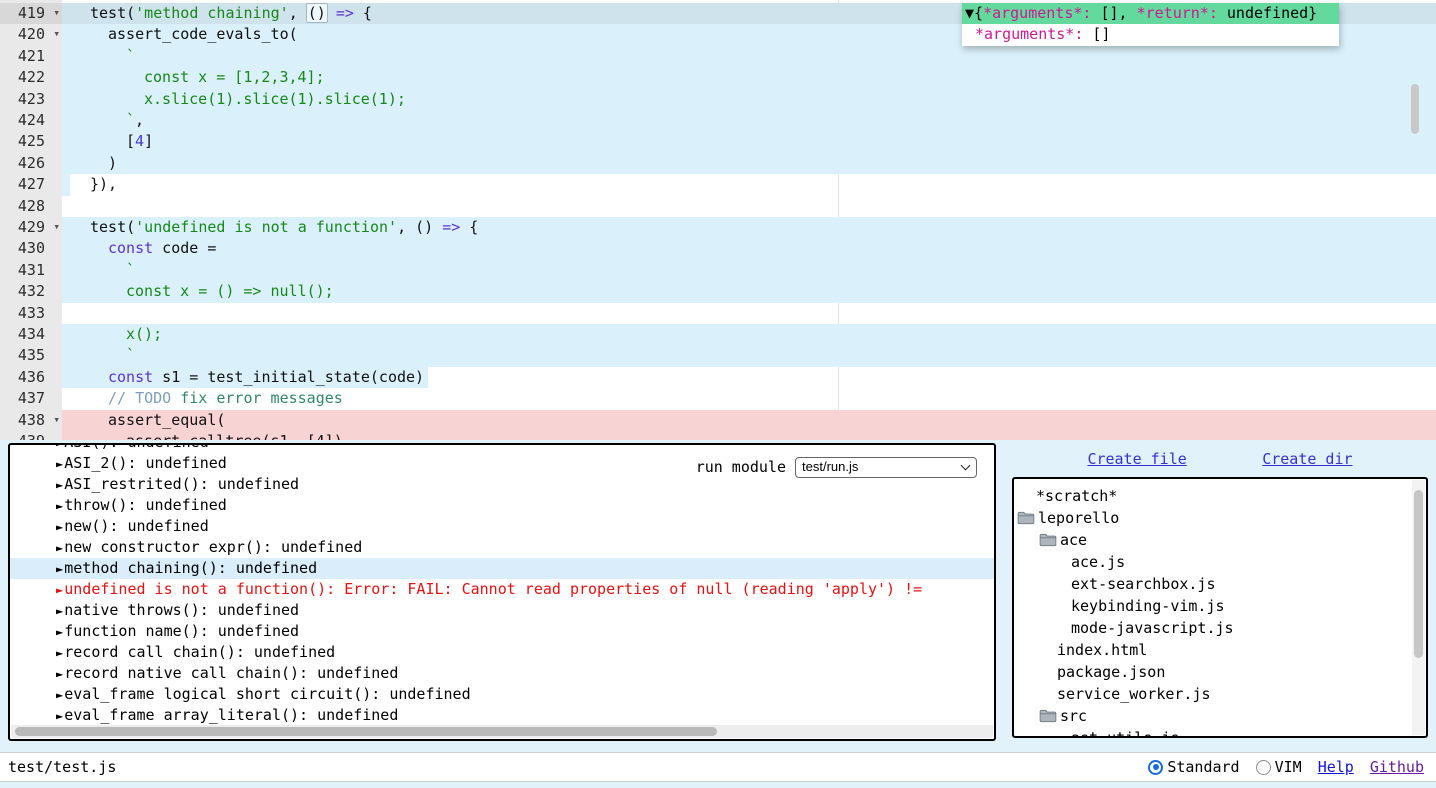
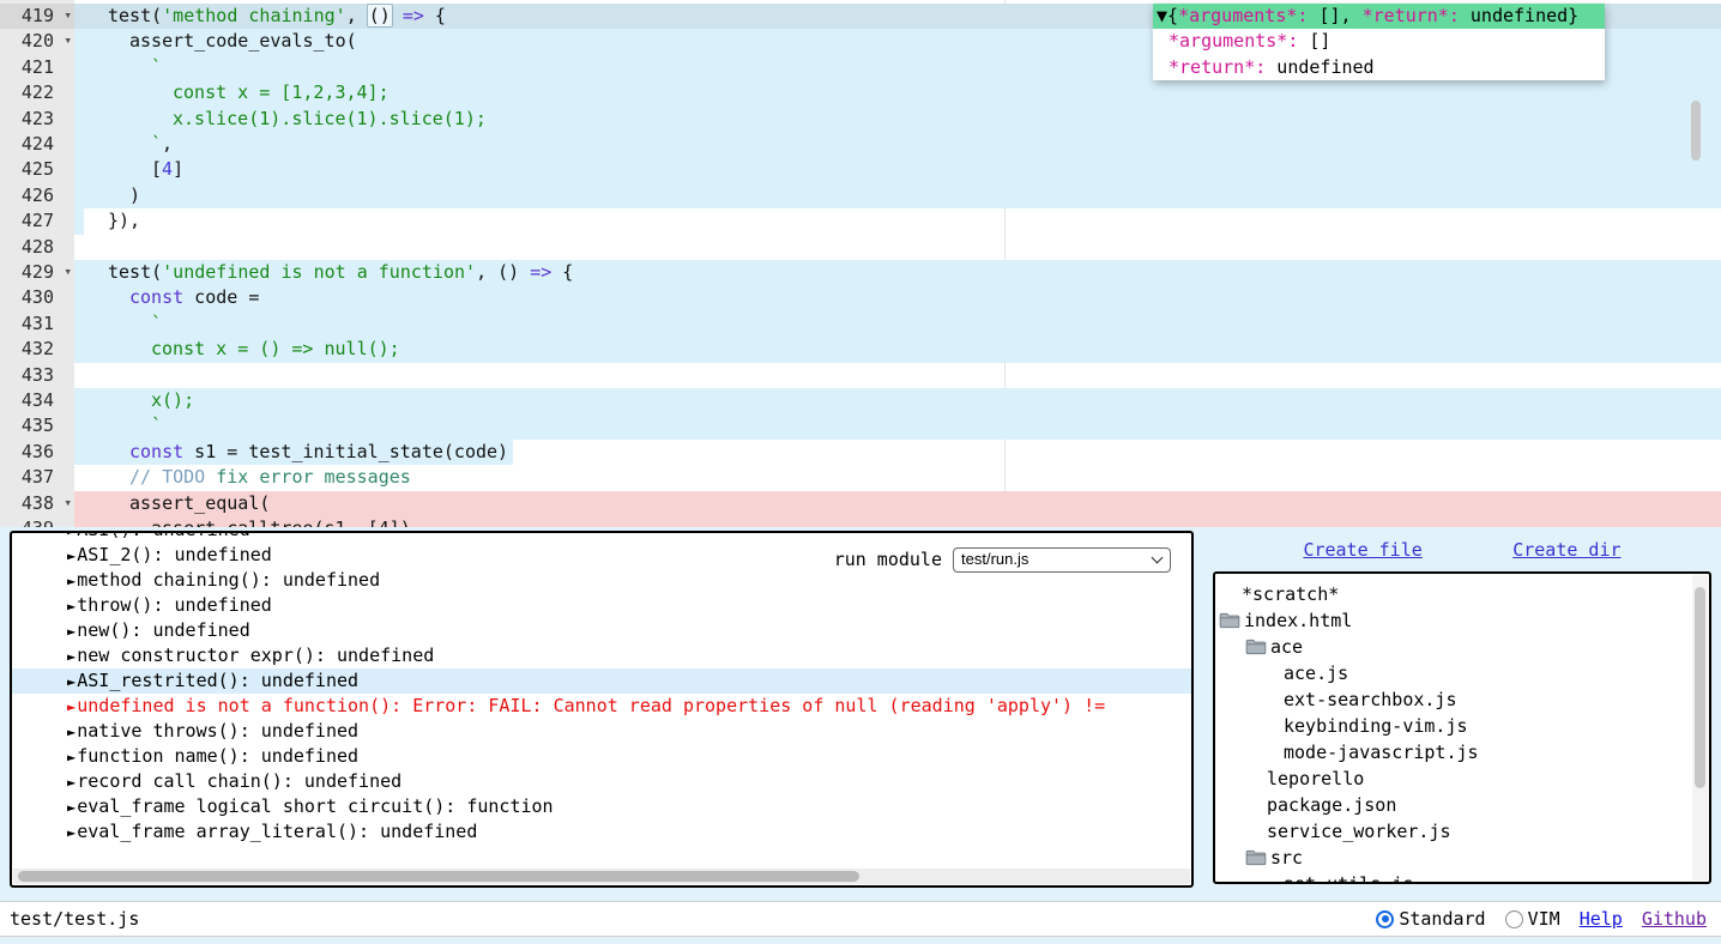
  419
  ▾
  420
  ▾
  421
  422
  423
  424
  425
  426
  427
  428
  429
  ▾
  430
  431
  432
  433
  434
  435
  436
  437
  438
  ▾
  test('method chaining', () => {
  assert_code_evals_to(
  `
  const x = [1,2,3,4];
  x.slice(1).slice(1).slice(1);
  `,
  [4]
  )
  }),
  test('undefined is not a function', () => {
  const code =
  `
  const x = () => null();
  x();
  `
  const s1 = test_initial_state(code)
  // TODO fix error messages
  assert_equal(
  ▼{*arguments*: [], *return*: undefined}
  *arguments*: []
+ *return*: undefined
  ►ASI_2(): undefined
- ►ASI_restrited(): undefined
+ ►method chaining(): undefined
  ►throw(): undefined
  ►new(): undefined
  ►new constructor expr(): undefined
- ►method chaining(): undefined
+ ►ASI_restrited(): undefined
  ►undefined is not a function(): Error: FAIL: Cannot read properties of null (reading 'apply') !=
  ►native throws(): undefined
  ►function name(): undefined
  ►record call chain(): undefined
- ►record native call chain(): undefined
- ►eval_frame logical short circuit(): undefined
+ ►eval_frame logical short circuit(): function
  ►eval_frame array_literal(): undefined
  run module
  test/run.js
  Create file
  Create dir
  *scratch*
- leporello
+ index.html
  ace
  ace.js
  ext-searchbox.js
  keybinding-vim.js
  mode-javascript.js
- index.html
+ leporello
  package.json
  service_worker.js
  src
  test/test.js
  Standard
  VIM
  Help
  Github
